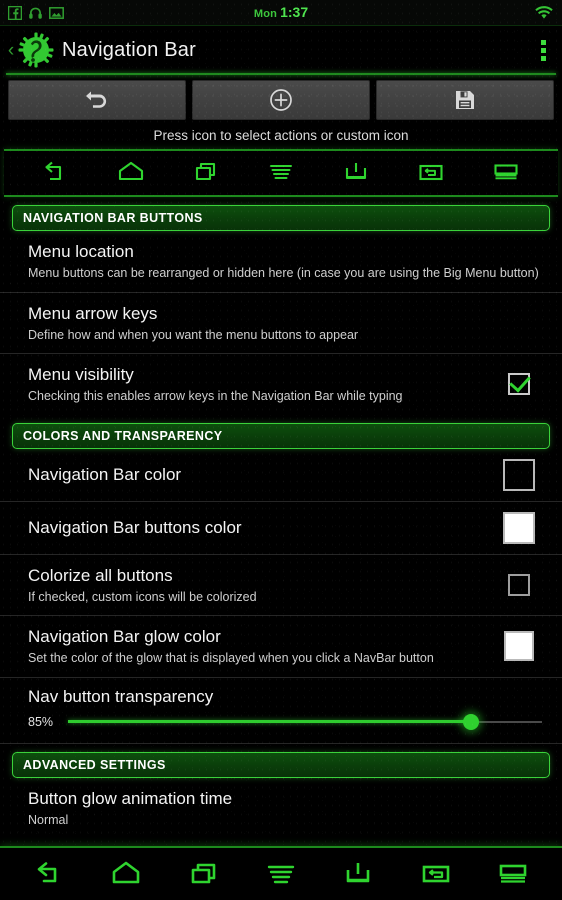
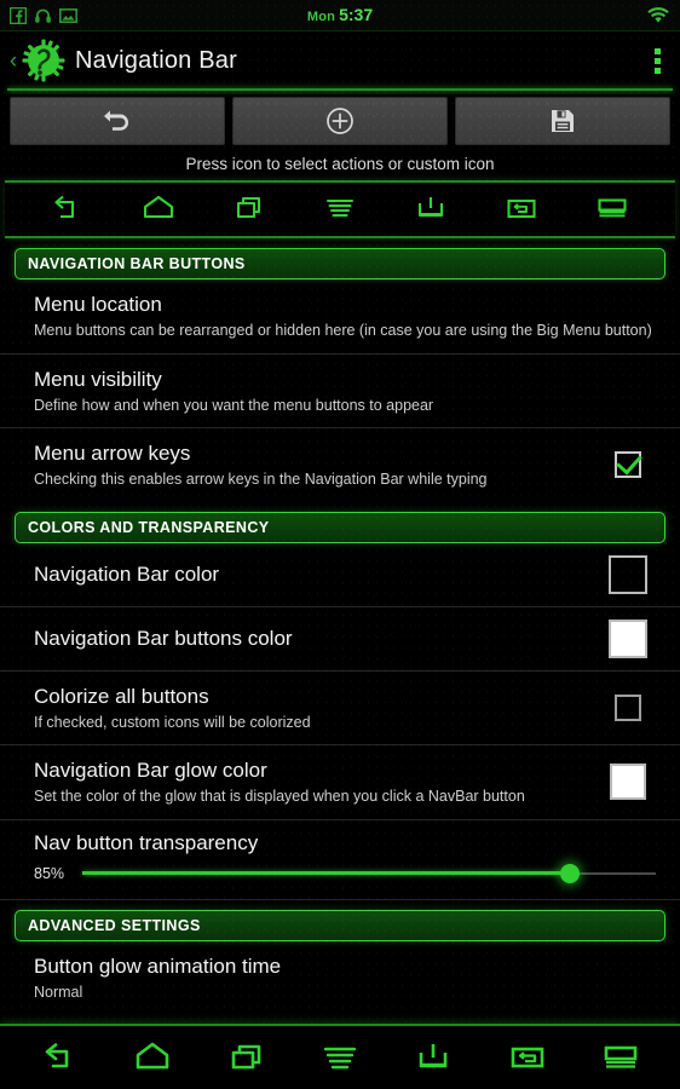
- Mon 1:37
+ Mon 5:37
  ‹
  Navigation Bar
  Press icon to select actions or custom icon
  NAVIGATION BAR BUTTONS
  Menu location
  Menu buttons can be rearranged or hidden here (in case you are using the Big Menu button)
- Menu arrow keys
+ Menu visibility
  Define how and when you want the menu buttons to appear
- Menu visibility
+ Menu arrow keys
  Checking this enables arrow keys in the Navigation Bar while typing
  COLORS AND TRANSPARENCY
  Navigation Bar color
  Navigation Bar buttons color
  Colorize all buttons
  If checked, custom icons will be colorized
  Navigation Bar glow color
  Set the color of the glow that is displayed when you click a NavBar button
  Nav button transparency
  85%
  ADVANCED SETTINGS
  Button glow animation time
  Normal
